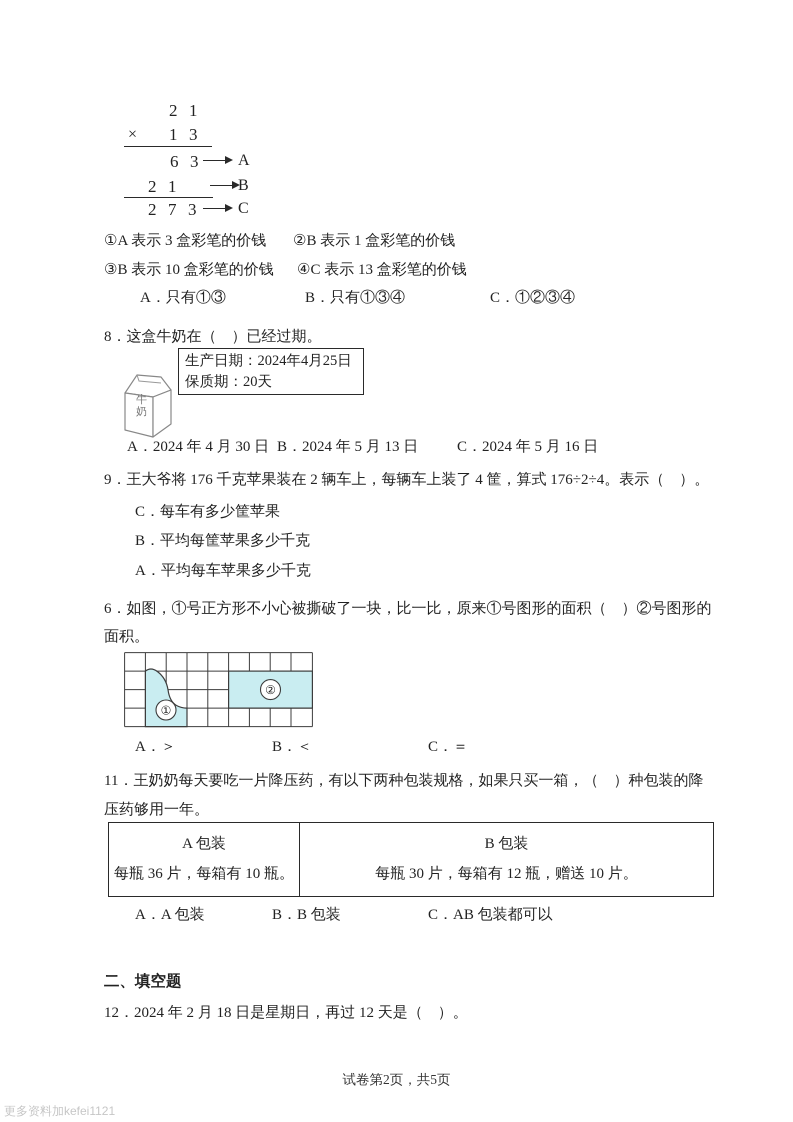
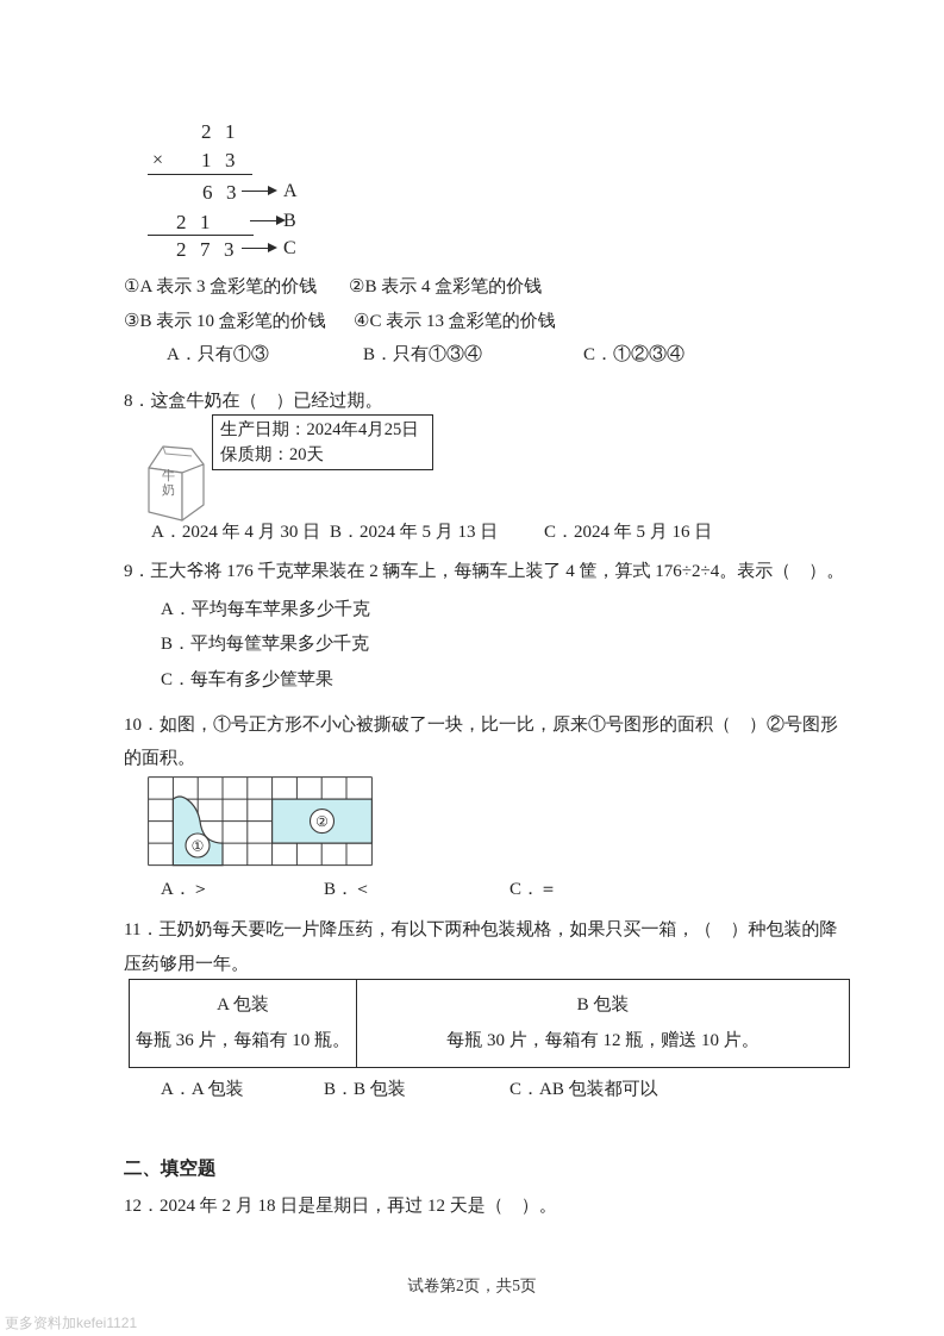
  21
  ×
  13
  63
  A
  21
  B
  273
  C
  ①A 表示 3 盒彩笔的价钱
- ②B 表示 1 盒彩笔的价钱
+ ②B 表示 4 盒彩笔的价钱
  ③B 表示 10 盒彩笔的价钱
  ④C 表示 13 盒彩笔的价钱
  A．只有①③
  B．只有①③④
  C．①②③④
  8．这盒牛奶在（ ）已经过期。
  牛奶
  生产日期：2024年4月25日
  保质期：20天
  A．2024 年 4 月 30 日
  B．2024 年 5 月 13 日
  C．2024 年 5 月 16 日
  9．王大爷将 176 千克苹果装在 2 辆车上，每辆车上装了 4 筐，算式 176÷2÷4。表示（ ）。
- C．每车有多少筐苹果
+ A．平均每车苹果多少千克
  B．平均每筐苹果多少千克
- A．平均每车苹果多少千克
+ C．每车有多少筐苹果
- 6．如图，①号正方形不小心被撕破了一块，比一比，原来①号图形的面积（ ）②号图形的面积。
+ 10．如图，①号正方形不小心被撕破了一块，比一比，原来①号图形的面积（ ）②号图形的面积。
  ①
  ②
  A．＞
  B．＜
  C．＝
  11．王奶奶每天要吃一片降压药，有以下两种包装规格，如果只买一箱，（ ）种包装的降压药够用一年。
  A 包装
  每瓶 36 片，每箱有 10 瓶。
  B 包装
  每瓶 30 片，每箱有 12 瓶，赠送 10 片。
  A．A 包装
  B．B 包装
  C．AB 包装都可以
  二、填空题
  12．2024 年 2 月 18 日是星期日，再过 12 天是（ ）。
  试卷第2页，共5页
  更多资料加kefei1121
